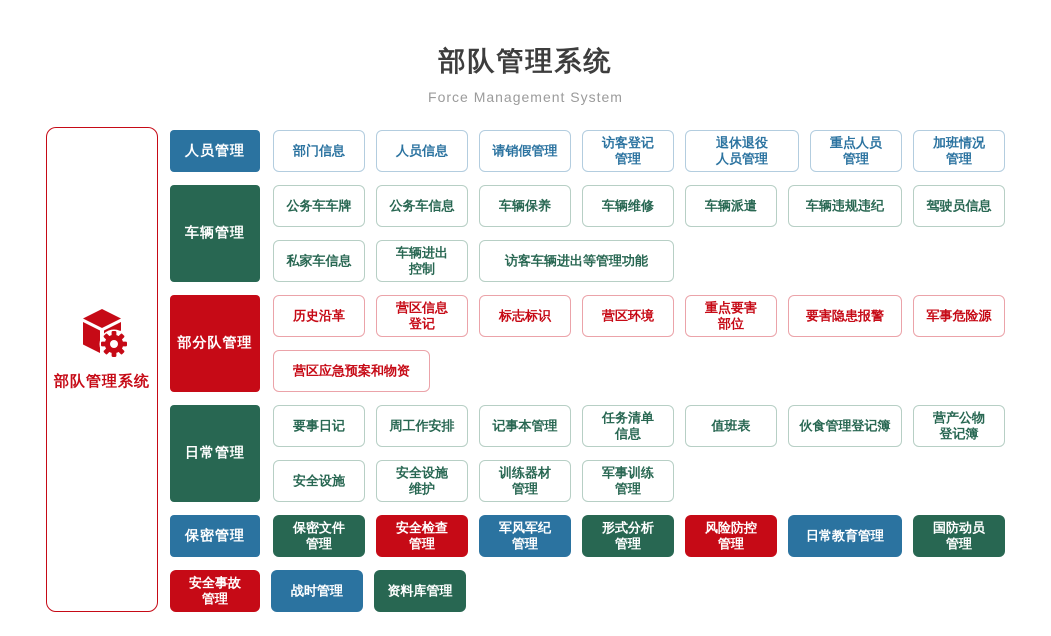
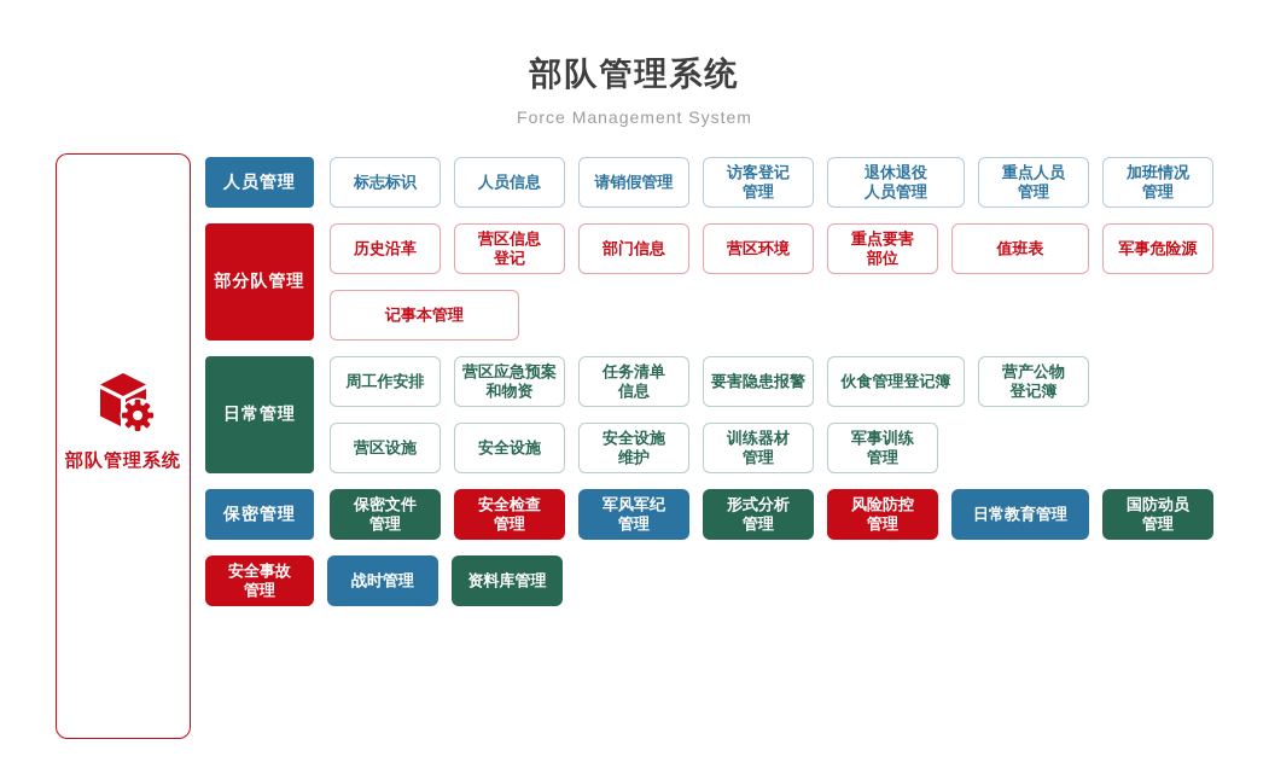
  部队管理系统
  Force Management System
  部队管理系统
  人员管理
- 部门信息
+ 标志标识
  人员信息
  请销假管理
  访客登记
  管理
  退休退役
  人员管理
  重点人员
  管理
  加班情况
  管理
- 车辆管理
- 公务车车牌
- 公务车信息
- 车辆保养
- 车辆维修
- 车辆派遣
- 车辆违规违纪
- 驾驶员信息
- 私家车信息
- 车辆进出
- 控制
- 访客车辆进出等管理功能
  部分队管理
  历史沿革
  营区信息
  登记
- 标志标识
+ 部门信息
  营区环境
  重点要害
  部位
- 要害隐患报警
+ 值班表
  军事危险源
- 营区应急预案和物资
+ 记事本管理
  日常管理
- 要事日记
  周工作安排
- 记事本管理
+ 营区应急预案和物资
  任务清单
  信息
- 值班表
+ 要害隐患报警
  伙食管理登记簿
  营产公物
  登记簿
+ 营区设施
  安全设施
  安全设施
  维护
  训练器材
  管理
  军事训练
  管理
  保密管理
  保密文件
  管理
  安全检查
  管理
  军风军纪
  管理
  形式分析
  管理
  风险防控
  管理
  日常教育管理
  国防动员
  管理
  安全事故
  管理
  战时管理
  资料库管理
